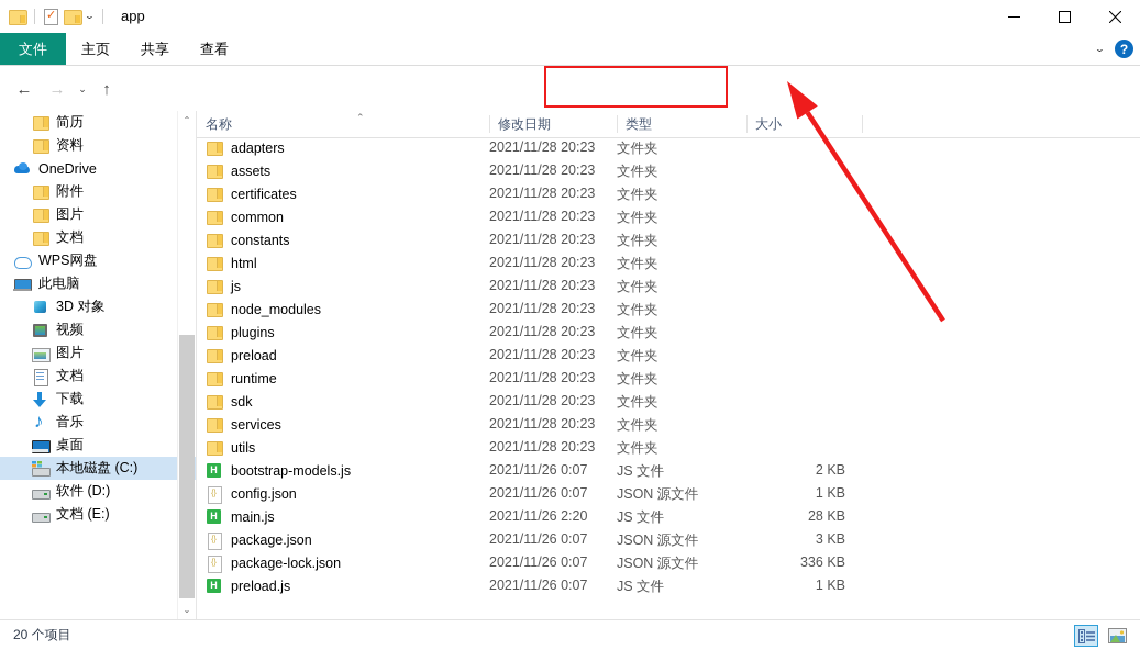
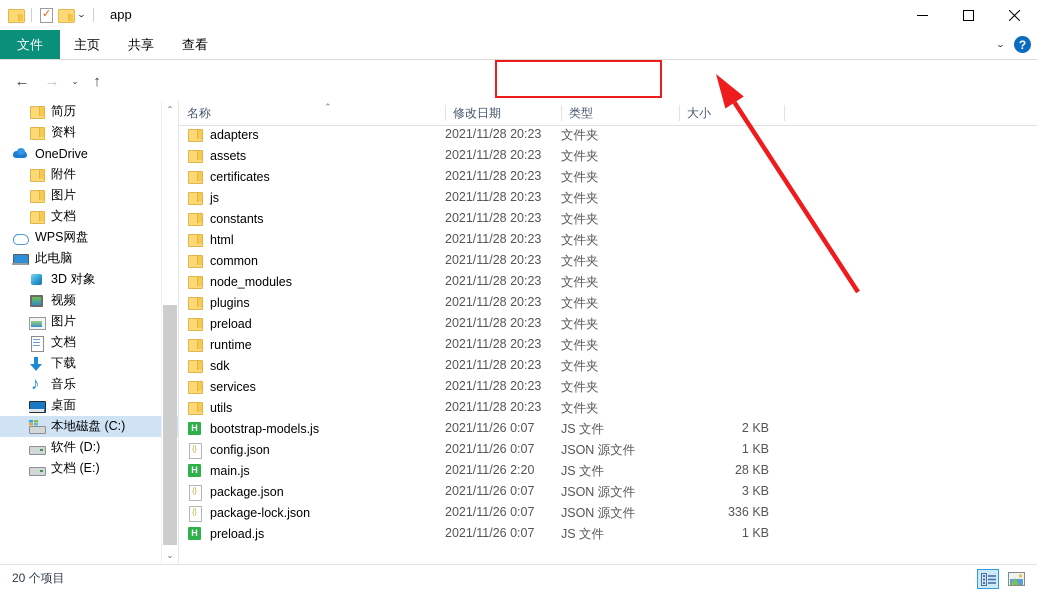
  ⌄
  app
  文件
  主页
  共享
  查看
  ⌄
  ?
  ←
  →
  ⌄
  ↑
  简历
  资料
  OneDrive
  附件
  图片
  文档
  WPS网盘
  此电脑
  3D 对象
  视频
  图片
  文档
  下载
  音乐
  桌面
  本地磁盘 (C:)
  软件 (D:)
  文档 (E:)
  ⌃
  ⌄
  名称
  ⌃
  修改日期
  类型
  大小
  adapters
  2021/11/28 20:23
  文件夹
  assets
  2021/11/28 20:23
  文件夹
  certificates
  2021/11/28 20:23
  文件夹
- common
+ js
  2021/11/28 20:23
  文件夹
  constants
  2021/11/28 20:23
  文件夹
  html
  2021/11/28 20:23
  文件夹
- js
+ common
  2021/11/28 20:23
  文件夹
  node_modules
  2021/11/28 20:23
  文件夹
  plugins
  2021/11/28 20:23
  文件夹
  preload
  2021/11/28 20:23
  文件夹
  runtime
  2021/11/28 20:23
  文件夹
  sdk
  2021/11/28 20:23
  文件夹
  services
  2021/11/28 20:23
  文件夹
  utils
  2021/11/28 20:23
  文件夹
  bootstrap-models.js
  2021/11/26 0:07
  JS 文件
  2 KB
  config.json
  2021/11/26 0:07
  JSON 源文件
  1 KB
  main.js
  2021/11/26 2:20
  JS 文件
  28 KB
  package.json
  2021/11/26 0:07
  JSON 源文件
  3 KB
  package-lock.json
  2021/11/26 0:07
  JSON 源文件
  336 KB
  preload.js
  2021/11/26 0:07
  JS 文件
  1 KB
  20 个项目
